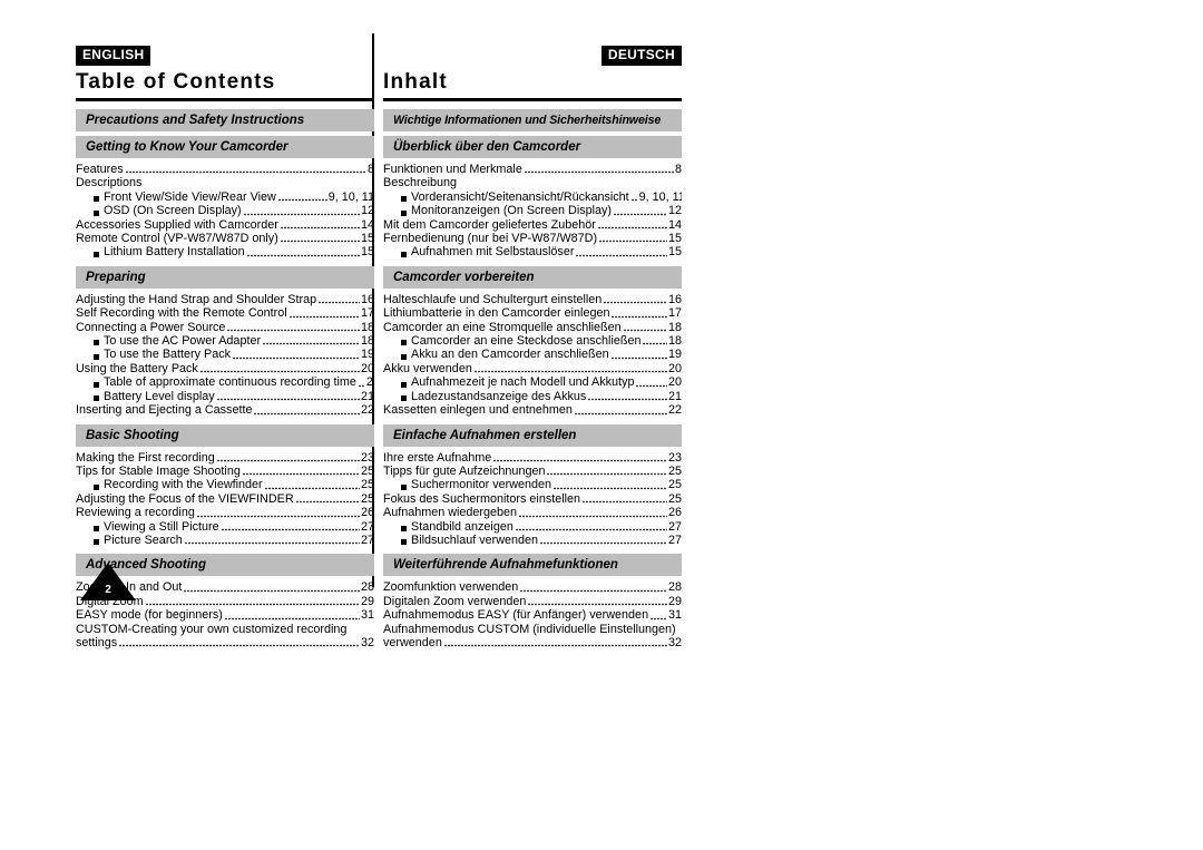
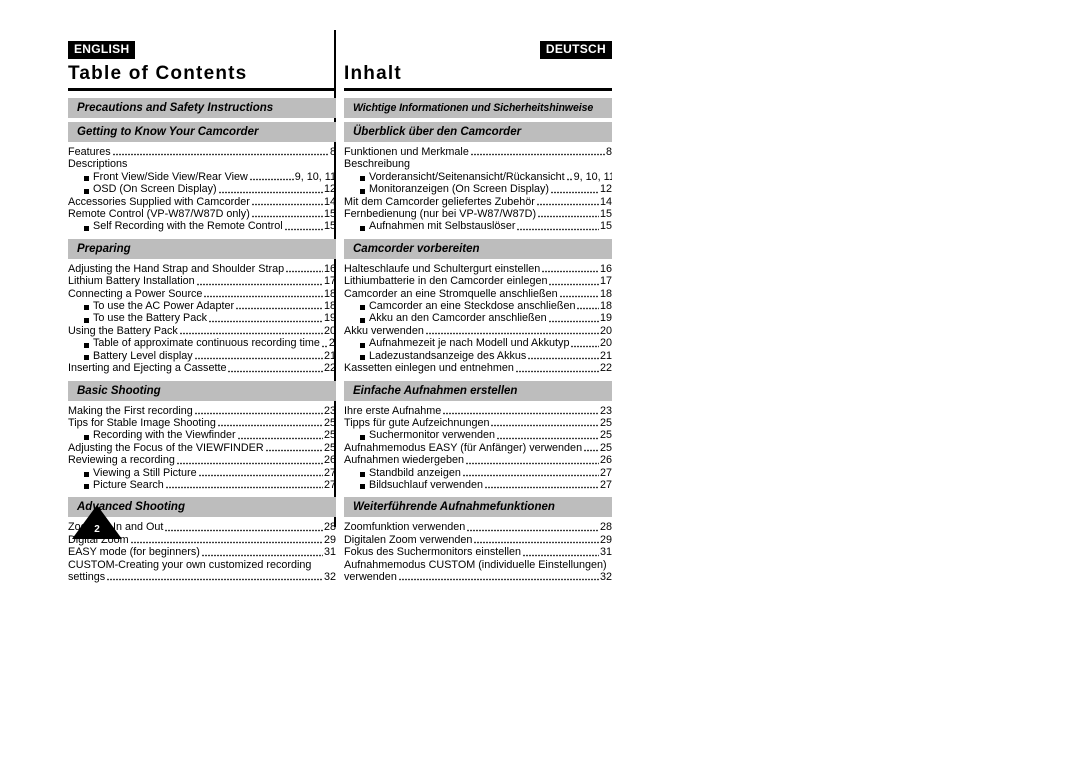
  ENGLISH
  Table of Contents
  Precautions and Safety Instructions
  Getting to Know Your Camcorder
  Features
  8
  Descriptions
  Front View/Side View/Rear View
  9, 10, 11
  OSD (On Screen Display)
  12
  Accessories Supplied with Camcorder
  14
  Remote Control (VP-W87/W87D only)
  15
- Lithium Battery Installation
+ Self Recording with the Remote Control
  15
  Preparing
  Adjusting the Hand Strap and Shoulder Strap
  16
- Self Recording with the Remote Control
+ Lithium Battery Installation
  17
  Connecting a Power Source
  18
  To use the AC Power Adapter
  18
  To use the Battery Pack
  19
  Using the Battery Pack
  20
  Table of approximate continuous recording time
  Battery Level display
  21
  Inserting and Ejecting a Cassette
  22
  Basic Shooting
  Making the First recording
  23
  Tips for Stable Image Shooting
  25
  Recording with the Viewfinder
  25
  Adjusting the Focus of the VIEWFINDER
  25
  Reviewing a recording
  26
  Viewing a Still Picture
  27
  Picture Search
  27
  Advanced Shooting
  Zooming In and Out
  28
  Digital Zoom
  29
  EASY mode (for beginners)
  31
  CUSTOM-Creating your own customized recording
  settings
  32
  DEUTSCH
  Inhalt
  Wichtige Informationen und Sicherheitshinweise
  Überblick über den Camcorder
  Funktionen und Merkmale
  8
  Beschreibung
  Vorderansicht/Seitenansicht/Rückansicht
  9, 10, 11
  Monitoranzeigen (On Screen Display)
  12
  Mit dem Camcorder geliefertes Zubehör
  14
  Fernbedienung (nur bei VP-W87/W87D)
  15
  Aufnahmen mit Selbstauslöser
  15
  Camcorder vorbereiten
  Halteschlaufe und Schultergurt einstellen
  16
  Lithiumbatterie in den Camcorder einlegen
  17
  Camcorder an eine Stromquelle anschließen
  18
  Camcorder an eine Steckdose anschließen
  18
  Akku an den Camcorder anschließen
  19
  Akku verwenden
  20
  Aufnahmezeit je nach Modell und Akkutyp
  20
  Ladezustandsanzeige des Akkus
  21
  Kassetten einlegen und entnehmen
  22
  Einfache Aufnahmen erstellen
  Ihre erste Aufnahme
  23
  Tipps für gute Aufzeichnungen
  25
  Suchermonitor verwenden
  25
- Fokus des Suchermonitors einstellen
+ Aufnahmemodus EASY (für Anfänger) verwenden
  25
  Aufnahmen wiedergeben
  26
  Standbild anzeigen
  27
  Bildsuchlauf verwenden
  27
  Weiterführende Aufnahmefunktionen
  Zoomfunktion verwenden
  28
  Digitalen Zoom verwenden
  29
- Aufnahmemodus EASY (für Anfänger) verwenden
+ Fokus des Suchermonitors einstellen
  31
  Aufnahmemodus CUSTOM (individuelle Einstellungen)
  verwenden
  32
  2
